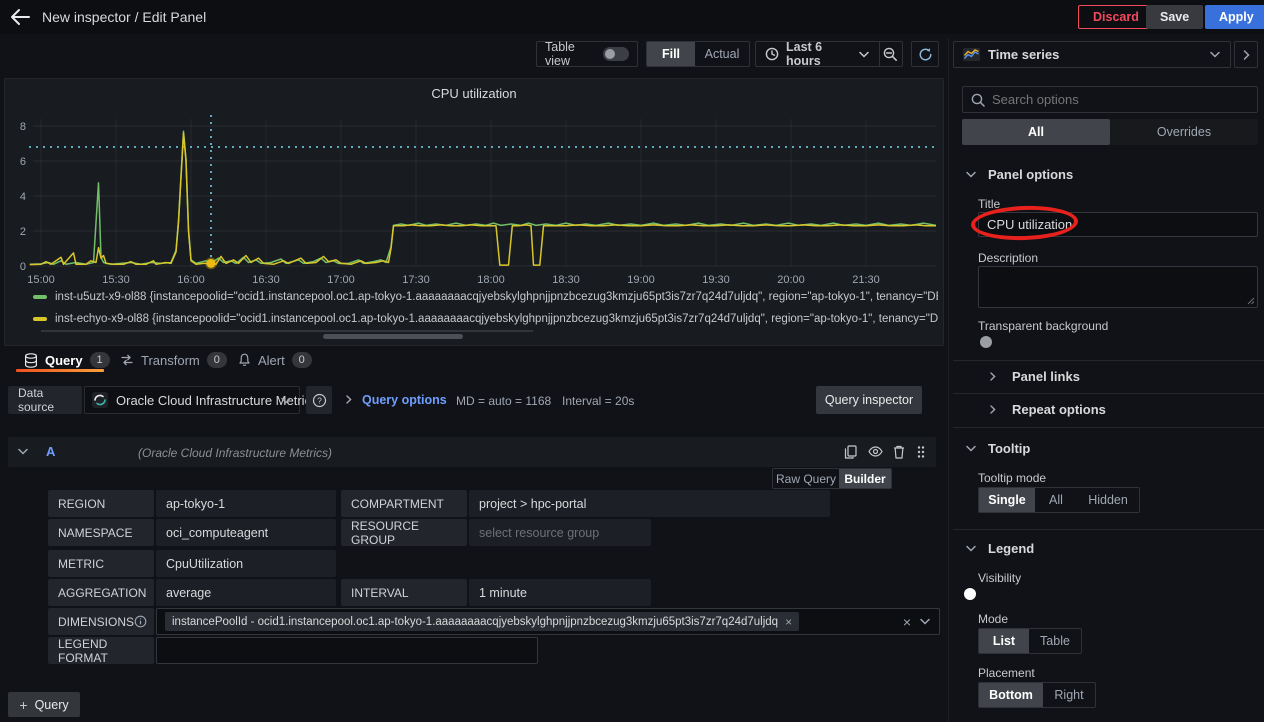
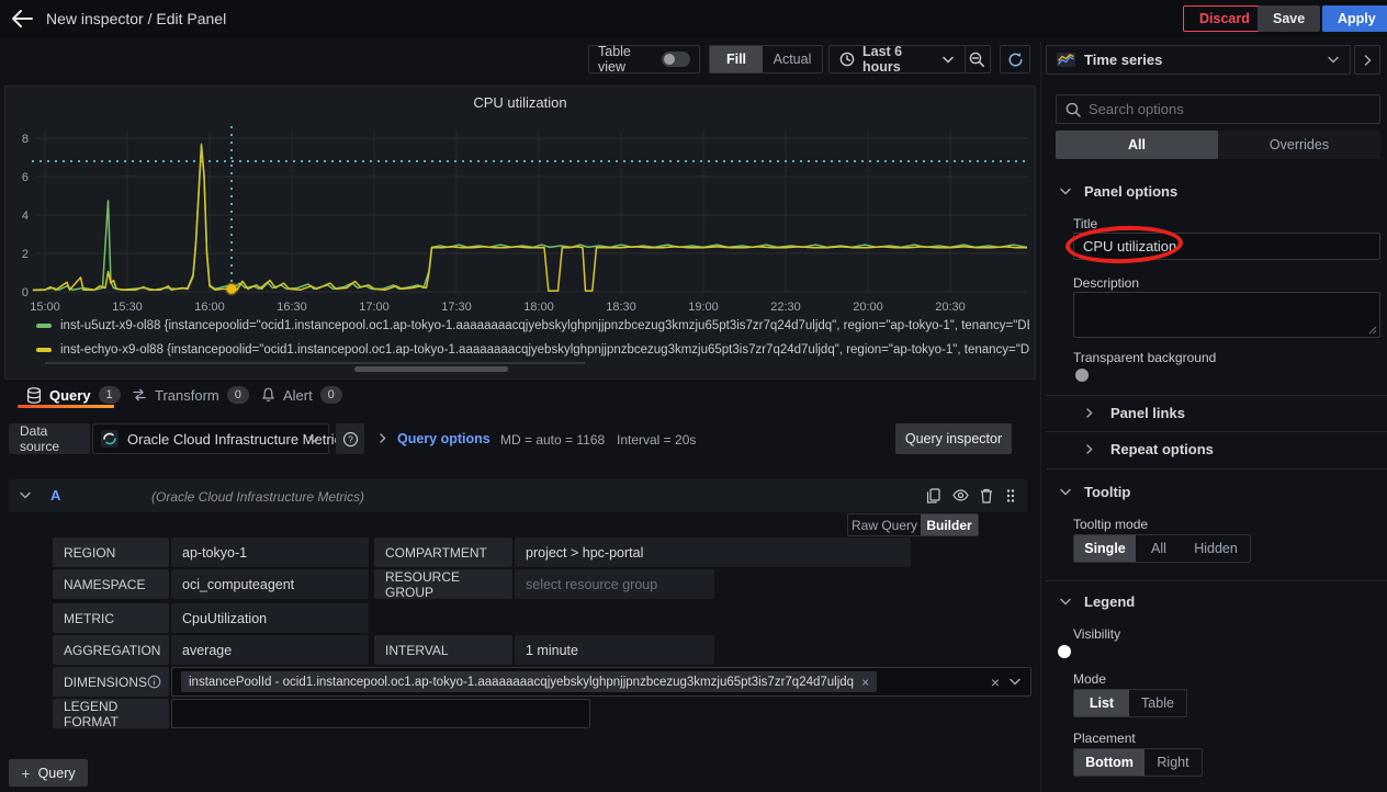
  New inspector / Edit Panel
  Discard
  Save
  Apply
  Table view
  Fill
  Actual
  Last 6 hours
  Time series
  CPU utilization
  0
  2
  4
  6
  8
  15:00
  15:30
  16:00
  16:30
  17:00
  17:30
  18:00
  18:30
  19:00
- 19:30
+ 22:30
  20:00
- 21:30
+ 20:30
  inst-u5uzt-x9-ol88 {instancepoolid="ocid1.instancepool.oc1.ap-tokyo-1.aaaaaaaacqjyebskylghpnjjpnzbcezug3kmzju65pt3is7zr7q24d7uljdq", region="ap-tokyo-1", tenancy="D
  inst-echyo-x9-ol88 {instancepoolid="ocid1.instancepool.oc1.ap-tokyo-1.aaaaaaaacqjyebskylghpnjjpnzbcezug3kmzju65pt3is7zr7q24d7uljdq", region="ap-tokyo-1", tenancy="D
  Query
  1
  Transform
  0
  Alert
  0
  Data source
  Oracle Cloud Infrastructure Metri
  ?
  Query options
  MD = auto = 1168
  Interval = 20s
  Query inspector
  A
  (Oracle Cloud Infrastructure Metrics)
  Raw Query
  Builder
  REGION
  ap-tokyo-1
  COMPARTMENT
  project > hpc-portal
  NAMESPACE
  oci_computeagent
  RESOURCE GROUP
  select resource group
  METRIC
  CpuUtilization
  AGGREGATION
  average
  INTERVAL
  1 minute
  DIMENSIONS
  instancePoolId - ocid1.instancepool.oc1.ap-tokyo-1.aaaaaaaacqjyebskylghpnjjpnzbcezug3kmzju65pt3is7zr7q24d7uljdq
  ×
  ×
  LEGEND FORMAT
  +
  Query
  Search options
  All
  Overrides
  Panel options
  Title
  CPU utilization
  Description
  Transparent background
  Panel links
  Repeat options
  Tooltip
  Tooltip mode
  Single
  All
  Hidden
  Legend
  Visibility
  Mode
  List
  Table
  Placement
  Bottom
  Right
